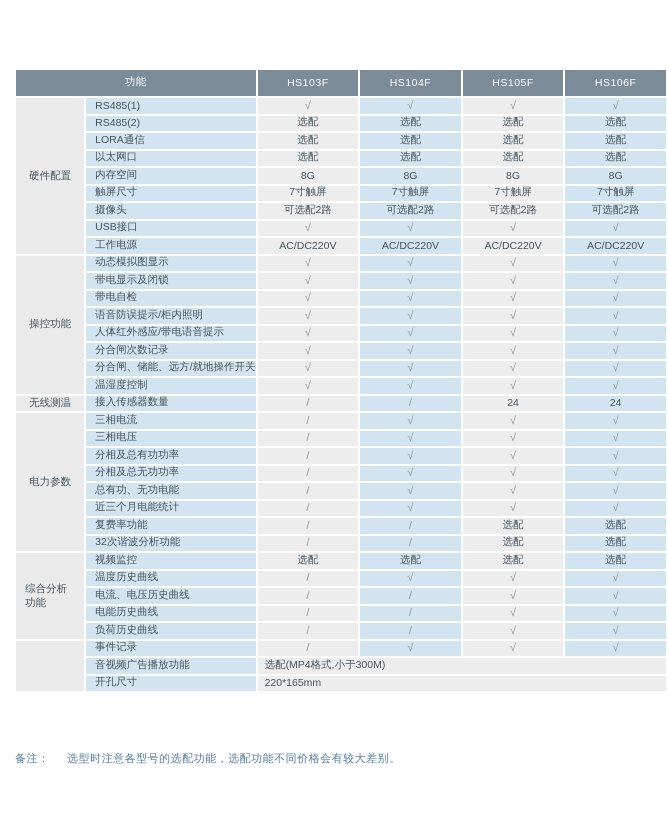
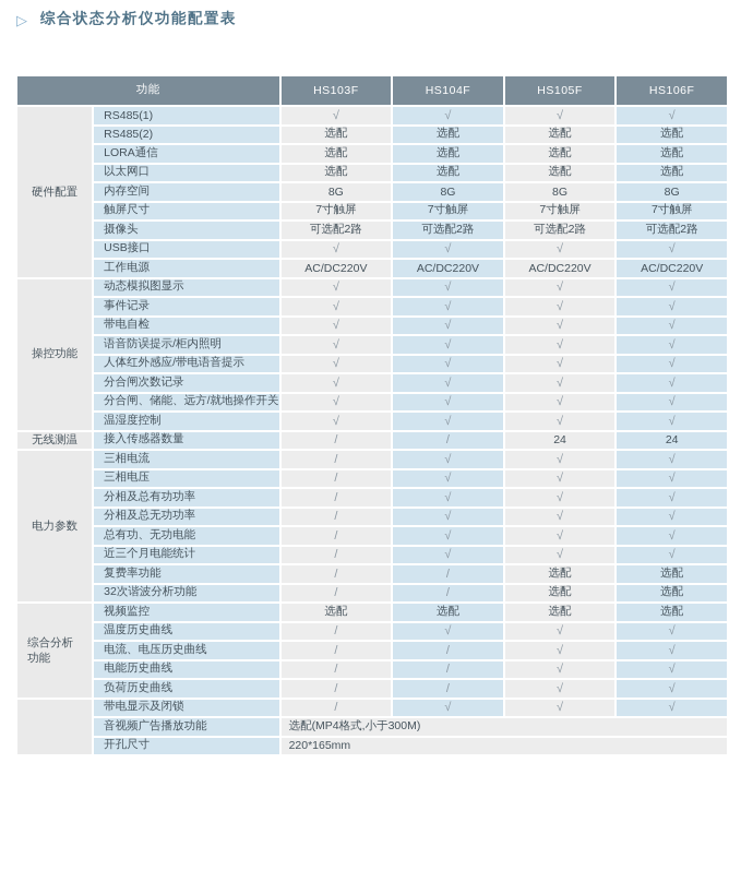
+ ▷
+ 综合状态分析仪功能配置表
  功能	HS103F	HS104F	HS105F	HS106F
  硬件配置	RS485(1)	√	√	√	√
  RS485(2)	选配	选配	选配	选配
  LORA通信	选配	选配	选配	选配
  以太网口	选配	选配	选配	选配
  内存空间	8G	8G	8G	8G
  触屏尺寸	7寸触屏	7寸触屏	7寸触屏	7寸触屏
  摄像头	可选配2路	可选配2路	可选配2路	可选配2路
  USB接口	√	√	√	√
  工作电源	AC/DC220V	AC/DC220V	AC/DC220V	AC/DC220V
  操控功能	动态模拟图显示	√	√	√	√
- 带电显示及闭锁	√	√	√	√
+ 事件记录	√	√	√	√
  带电自检	√	√	√	√
  语音防误提示/柜内照明	√	√	√	√
  人体红外感应/带电语音提示	√	√	√	√
  分合闸次数记录	√	√	√	√
  分合闸、储能、远方/就地操作开关	√	√	√	√
  温湿度控制	√	√	√	√
  无线测温	接入传感器数量	/	/	24	24
  电力参数	三相电流	/	√	√	√
  三相电压	/	√	√	√
  分相及总有功功率	/	√	√	√
  分相及总无功功率	/	√	√	√
  总有功、无功电能	/	√	√	√
  近三个月电能统计	/	√	√	√
  复费率功能	/	/	选配	选配
  32次谐波分析功能	/	/	选配	选配
  综合分析功能	视频监控	选配	选配	选配	选配
  温度历史曲线	/	√	√	√
  电流、电压历史曲线	/	/	√	√
  电能历史曲线	/	/	√	√
  负荷历史曲线	/	/	√	√
- 	事件记录	/	√	√	√
+ 	带电显示及闭锁	/	√	√	√
  音视频广告播放功能	选配(MP4格式,小于300M)
  开孔尺寸	220*165mm
- 备注： 选型时注意各型号的选配功能，选配功能不同价格会有较大差别。
